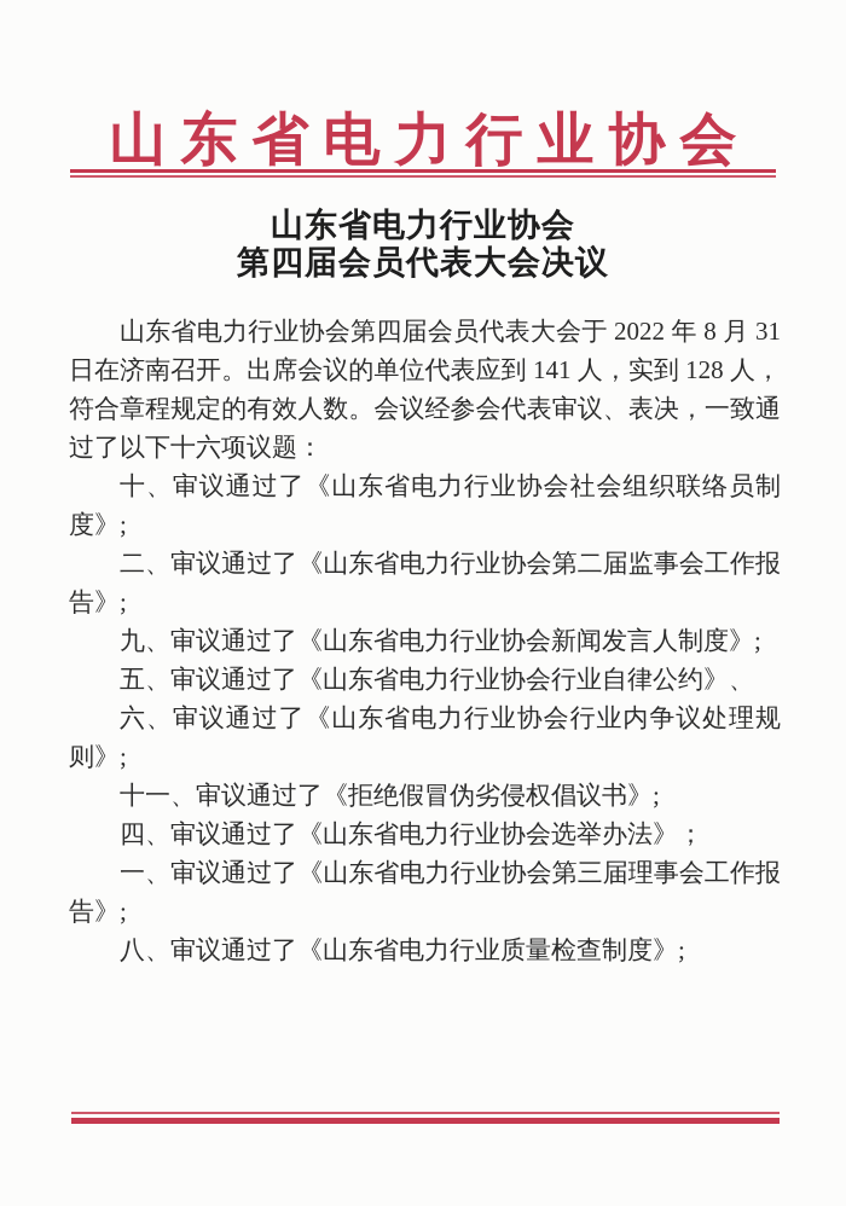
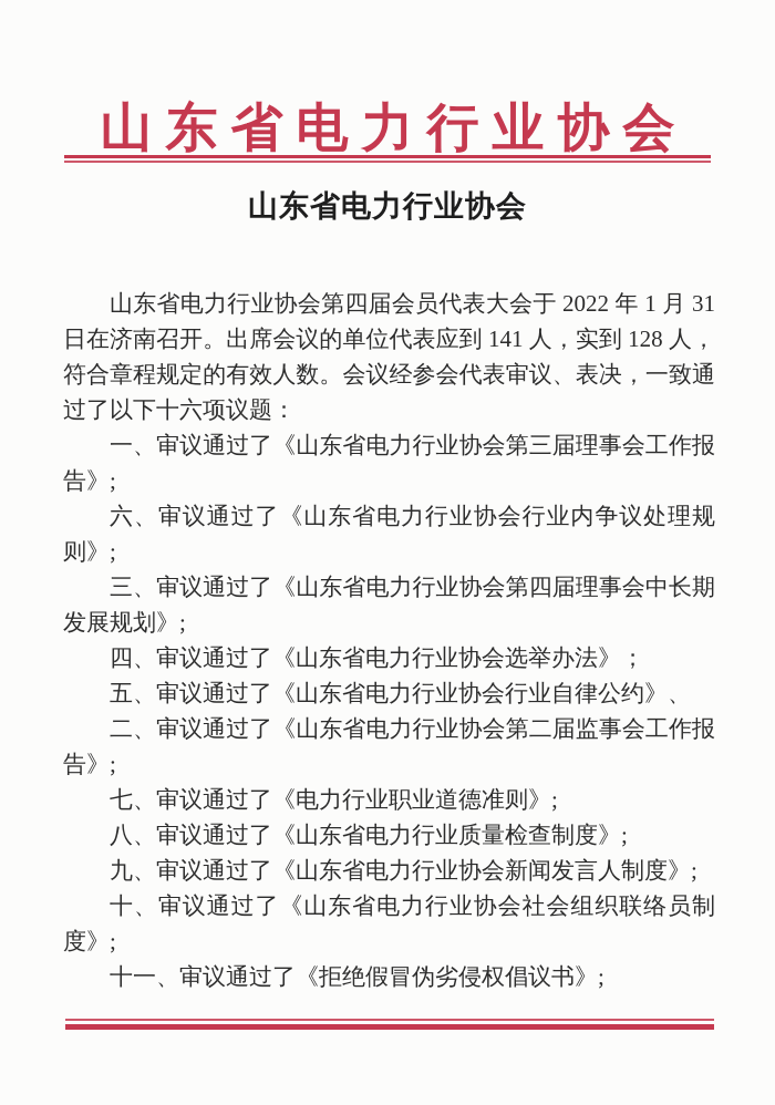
  山东省电力行业协会
  山东省电力行业协会
- 第四届会员代表大会决议
- 山东省电力行业协会第四届会员代表大会于 2022 年 8 月 31 日在济南召开。出席会议的单位代表应到 141 人，实到 128 人，符合章程规定的有效人数。会议经参会代表审议、表决，一致通过了以下十六项议题：
+ 山东省电力行业协会第四届会员代表大会于 2022 年 1 月 31 日在济南召开。出席会议的单位代表应到 141 人，实到 128 人，符合章程规定的有效人数。会议经参会代表审议、表决，一致通过了以下十六项议题：
- 十、审议通过了《山东省电力行业协会社会组织联络员制度》;
+ 一、审议通过了《山东省电力行业协会第三届理事会工作报告》;
- 二、审议通过了《山东省电力行业协会第二届监事会工作报告》;
+ 六、审议通过了《山东省电力行业协会行业内争议处理规则》;
+ 三、审议通过了《山东省电力行业协会第四届理事会中长期发展规划》;
- 九、审议通过了《山东省电力行业协会新闻发言人制度》;
+ 四、审议通过了《山东省电力行业协会选举办法》；
  五、审议通过了《山东省电力行业协会行业自律公约》、
- 六、审议通过了《山东省电力行业协会行业内争议处理规则》;
+ 二、审议通过了《山东省电力行业协会第二届监事会工作报告》;
+ 七、审议通过了《电力行业职业道德准则》;
- 十一、审议通过了《拒绝假冒伪劣侵权倡议书》;
+ 八、审议通过了《山东省电力行业质量检查制度》;
- 四、审议通过了《山东省电力行业协会选举办法》；
+ 九、审议通过了《山东省电力行业协会新闻发言人制度》;
- 一、审议通过了《山东省电力行业协会第三届理事会工作报告》;
+ 十、审议通过了《山东省电力行业协会社会组织联络员制度》;
- 八、审议通过了《山东省电力行业质量检查制度》;
+ 十一、审议通过了《拒绝假冒伪劣侵权倡议书》;
